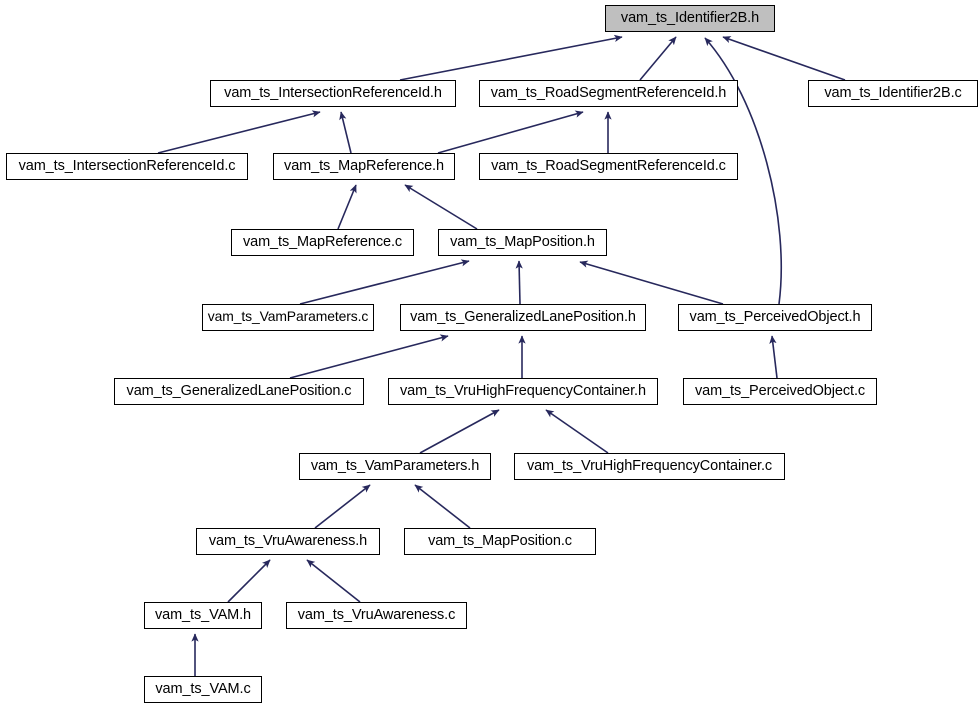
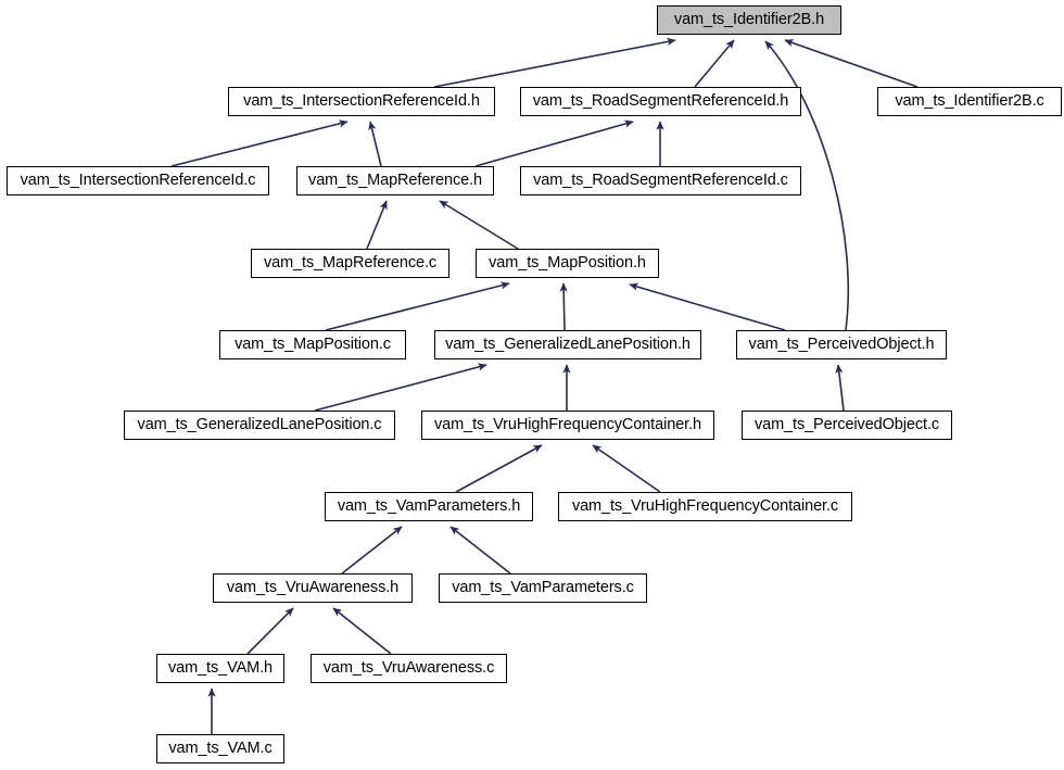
  vam_ts_Identifier2B.h
  vam_ts_IntersectionReferenceId.h
  vam_ts_RoadSegmentReferenceId.h
  vam_ts_Identifier2B.c
  vam_ts_IntersectionReferenceId.c
  vam_ts_MapReference.h
  vam_ts_RoadSegmentReferenceId.c
  vam_ts_MapReference.c
  vam_ts_MapPosition.h
- vam_ts_VamParameters.c
+ vam_ts_MapPosition.c
  vam_ts_GeneralizedLanePosition.h
  vam_ts_PerceivedObject.h
  vam_ts_GeneralizedLanePosition.c
  vam_ts_VruHighFrequencyContainer.h
  vam_ts_PerceivedObject.c
  vam_ts_VamParameters.h
  vam_ts_VruHighFrequencyContainer.c
  vam_ts_VruAwareness.h
- vam_ts_MapPosition.c
+ vam_ts_VamParameters.c
  vam_ts_VAM.h
  vam_ts_VruAwareness.c
  vam_ts_VAM.c
